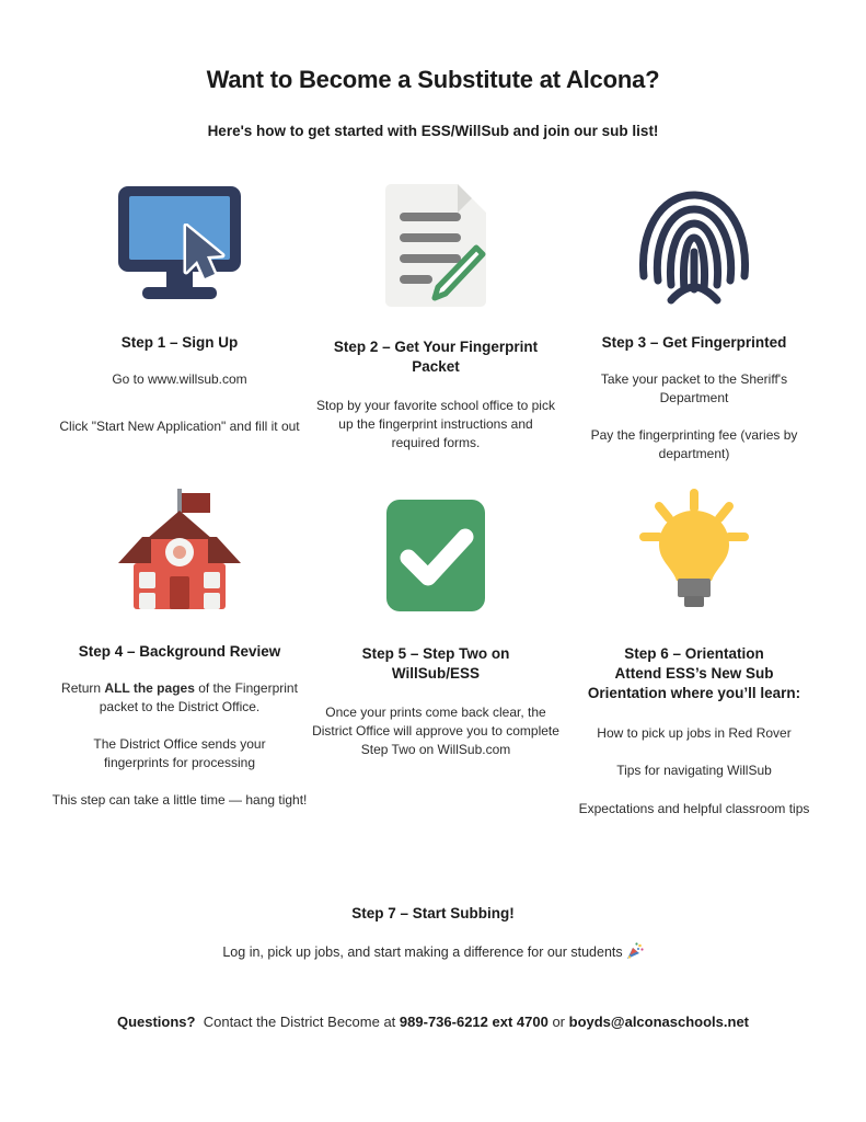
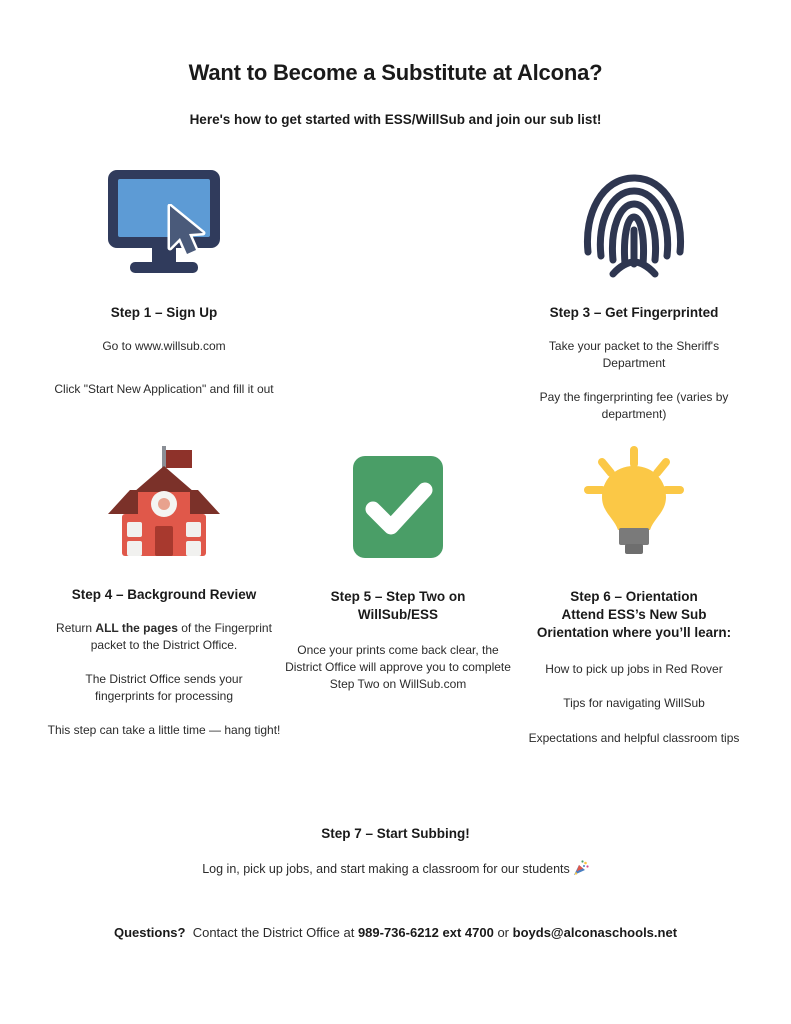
  Want to Become a Substitute at Alcona?
  Here's how to get started with ESS/WillSub and join our sub list!
  Step 1 – Sign Up
  Go to www.willsub.com
  Click "Start New Application" and fill it out
- Step 2 – Get Your Fingerprint
- Packet
- Stop by your favorite school office to pick up the fingerprint instructions and required forms.
  Step 3 – Get Fingerprinted
  Take your packet to the Sheriff's Department
  Pay the fingerprinting fee (varies by department)
  Step 4 – Background Review
  Return ALL the pages of the Fingerprint packet to the District Office.
  The District Office sends your fingerprints for processing
  This step can take a little time — hang tight!
  Step 5 – Step Two on
  WillSub/ESS
  Once your prints come back clear, the District Office will approve you to complete Step Two on WillSub.com
  Step 6 – Orientation
  Attend ESS’s New Sub
  Orientation where you’ll learn:
  How to pick up jobs in Red Rover
  Tips for navigating WillSub
  Expectations and helpful classroom tips
  Step 7 – Start Subbing!
- Log in, pick up jobs, and start making a difference for our students
+ Log in, pick up jobs, and start making a classroom for our students
- Questions? Contact the District Become at 989-736-6212 ext 4700 or boyds@alconaschools.net
+ Questions? Contact the District Office at 989-736-6212 ext 4700 or boyds@alconaschools.net
